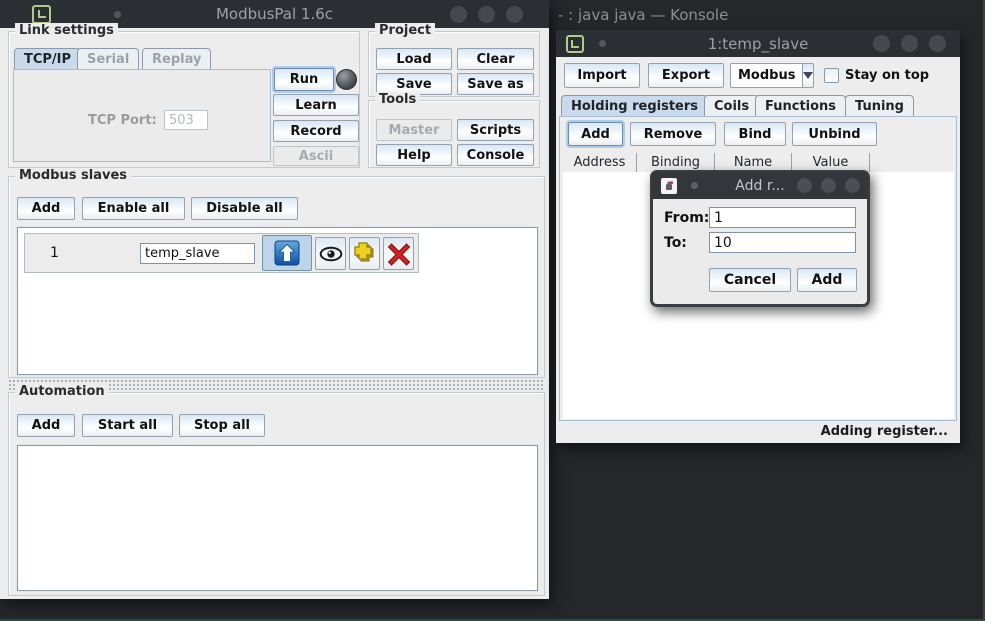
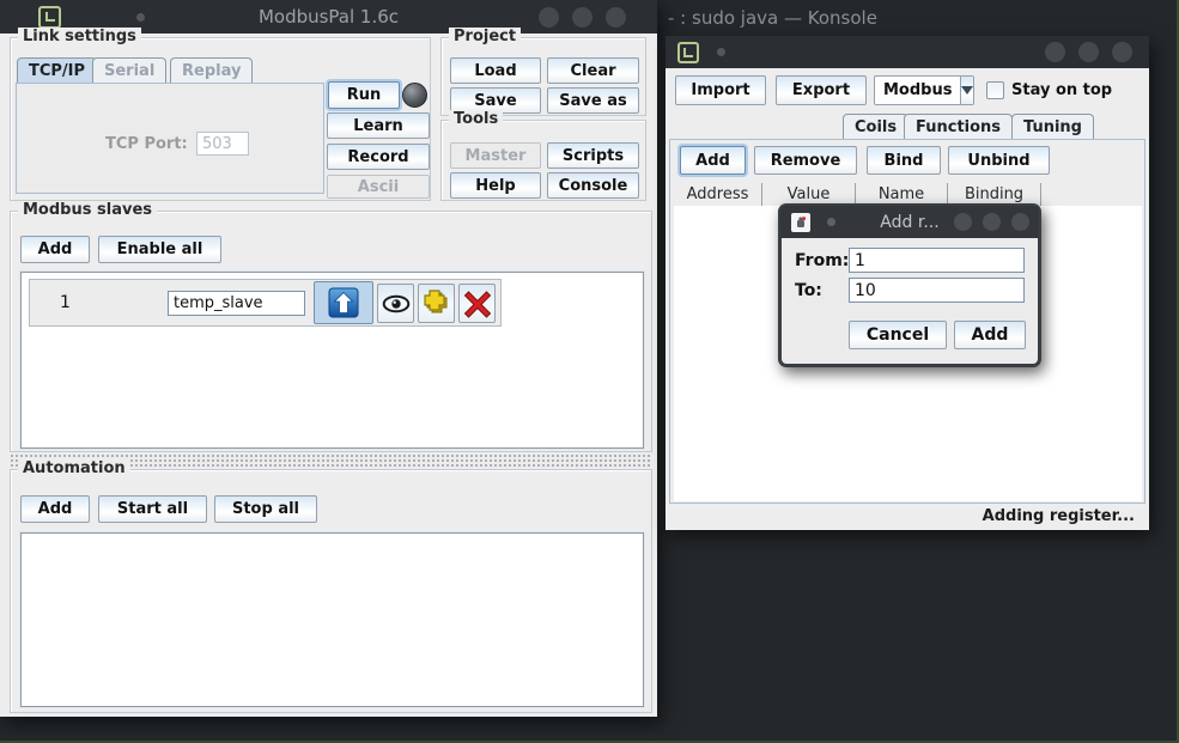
- - : java java — Konsole
+ - : sudo java — Konsole
  ModbusPal 1.6c
  Link settings
  TCP/IP
  Serial
  Replay
  TCP Port:
  503
  Run
  Learn
  Record
  Ascii
  Project
  Load
  Clear
  Save
  Save as
  Tools
  Master
  Scripts
  Help
  Console
  Modbus slaves
  Add
  Enable all
- Disable all
  1
  temp_slave
  Automation
  Add
  Start all
  Stop all
- 1:temp_slave
  Import
  Export
  Modbus
  Stay on top
- Holding registers
  Coils
  Functions
  Tuning
  Add
  Remove
  Bind
  Unbind
  Address
- Binding
+ Value
  Name
- Value
+ Binding
  Adding register...
  Add r...
  From:
  1
  To:
  10
  Cancel
  Add
